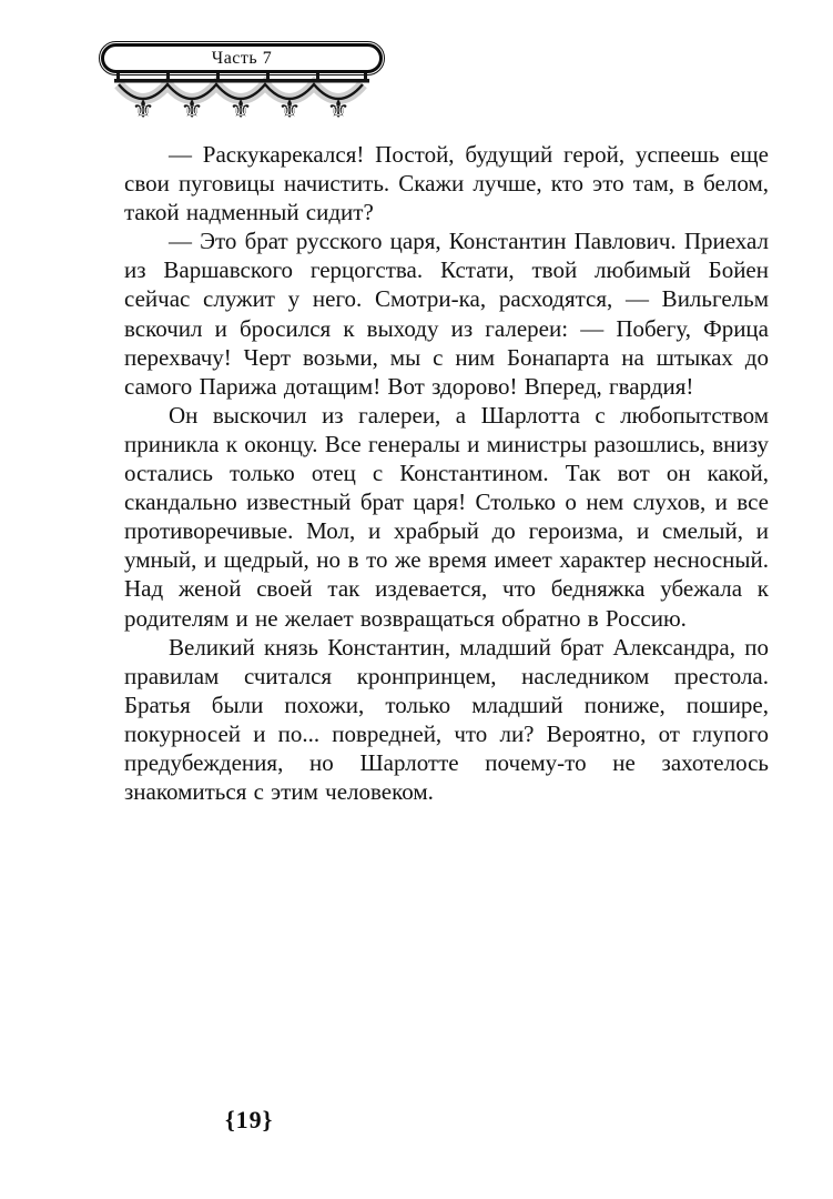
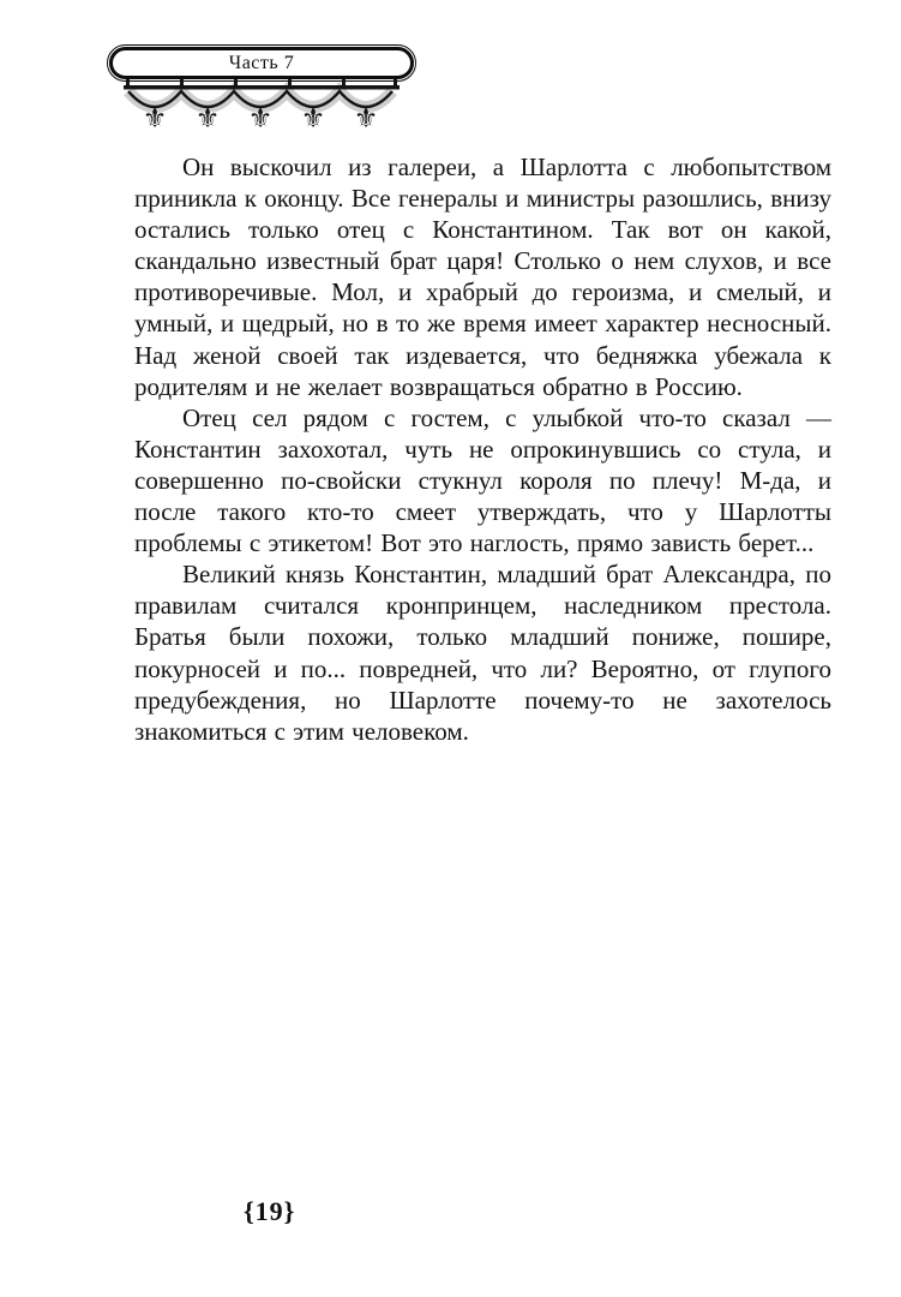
  Часть 7
  ⚜
  ⚜
  ⚜
  ⚜
  ⚜
- — Раскукарекался! Постой, будущий герой, успеешь еще свои пуговицы начистить. Скажи лучше, кто это там, в белом, такой надменный сидит?
- — Это брат русского царя, Константин Павлович. Приехал из Варшавского герцогства. Кстати, твой любимый Бойен сейчас служит у него. Смотри-ка, расходятся, — Вильгельм вскочил и бросился к выходу из галереи: — Побегу, Фрица перехвачу! Черт возьми, мы с ним Бонапарта на штыках до самого Парижа дотащим! Вот здорово! Вперед, гвардия!
  Он выскочил из галереи, а Шарлотта с любопытством приникла к оконцу. Все генералы и министры разошлись, внизу остались только отец с Константином. Так вот он какой, скандально известный брат царя! Столько о нем слухов, и все противоречивые. Мол, и храбрый до героизма, и смелый, и умный, и щедрый, но в то же время имеет характер несносный. Над женой своей так издевается, что бедняжка убежала к родителям и не желает возвращаться обратно в Россию.
+ Отец сел рядом с гостем, с улыбкой что-то сказал — Константин захохотал, чуть не опрокинувшись со стула, и совершенно по-свойски стукнул короля по плечу! М-да, и после такого кто-то смеет утверждать, что у Шарлотты проблемы с этикетом! Вот это наглость, прямо зависть берет...
  Великий князь Константин, младший брат Александра, по правилам считался кронпринцем, наследником престола. Братья были похожи, только младший пониже, пошире, покурносей и по... повредней, что ли? Вероятно, от глупого предубеждения, но Шарлотте почему-то не захотелось знакомиться с этим человеком.
  {19}
